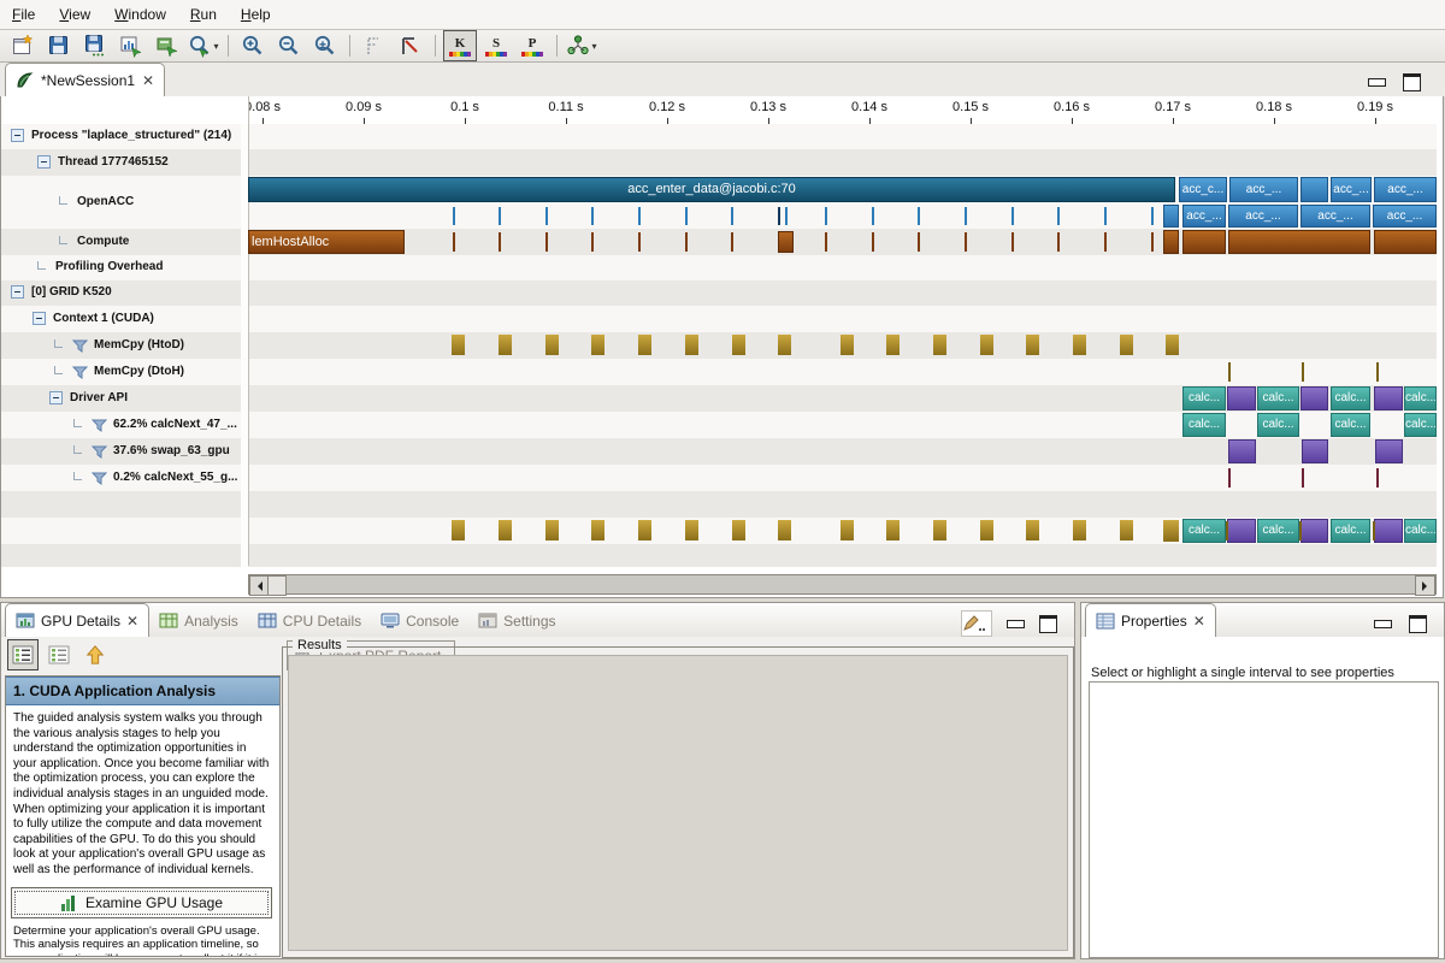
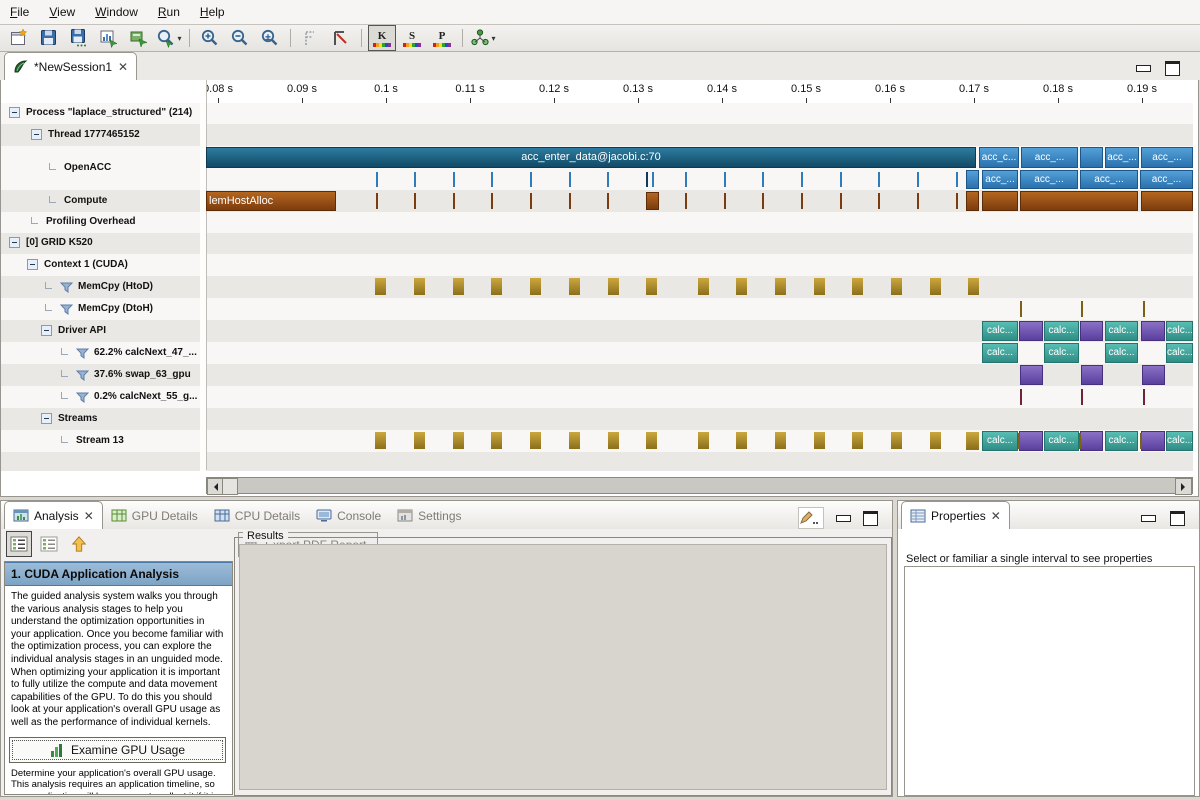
  File
  View
  Window
  Run
  Help
  ▾
  K
  S
  P
  ▾
  *NewSession1
  ✕
  .08 s
  0.09 s
  0.1 s
  0.11 s
  0.12 s
  0.13 s
  0.14 s
  0.15 s
  0.16 s
  0.17 s
  0.18 s
  0.19 s
  Process "laplace_structured" (214)
  Thread 1777465152
  OpenACC
  Compute
  Profiling Overhead
  [0] GRID K520
  Context 1 (CUDA)
  MemCpy (HtoD)
  MemCpy (DtoH)
  Driver API
  62.2% calcNext_47_...
  37.6% swap_63_gpu
  0.2% calcNext_55_g...
+ Streams
+ Stream 13
  acc_enter_data@jacobi.c:70
  acc_c...
  acc_...
  acc_...
  acc_...
  acc_...
  acc_...
  acc_...
  acc_...
  lemHostAlloc
  calc...
  calc...
  calc...
  calc...
  calc...
  calc...
  calc...
  calc...
  calc...
  calc...
  calc...
  calc...
- GPU Details
+ Analysis
  ✕
- Analysis
+ GPU Details
  CPU Details
  Console
  Settings
  1. CUDA Application Analysis
  The guided analysis system walks you through the various analysis stages to help you understand the optimization opportunities in your application. Once you become familiar with the optimization process, you can explore the individual analysis stages in an unguided mode. When optimizing your application it is important to fully utilize the compute and data movement capabilities of the GPU. To do this you should look at your application's overall GPU usage as well as the performance of individual kernels.
  Examine GPU Usage
  Results
  Properties
  ✕
- Select or highlight a single interval to see properties
+ Select or familiar a single interval to see properties
